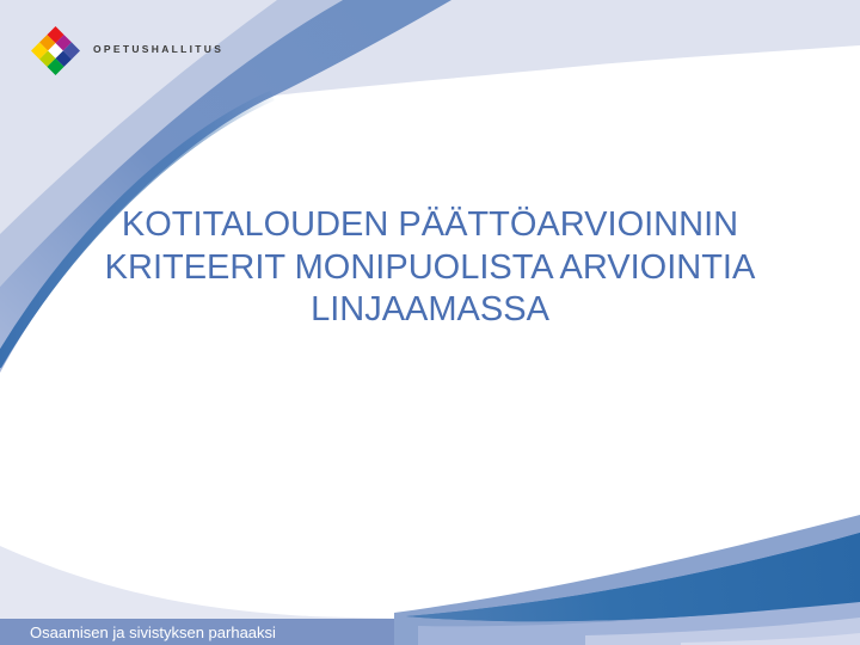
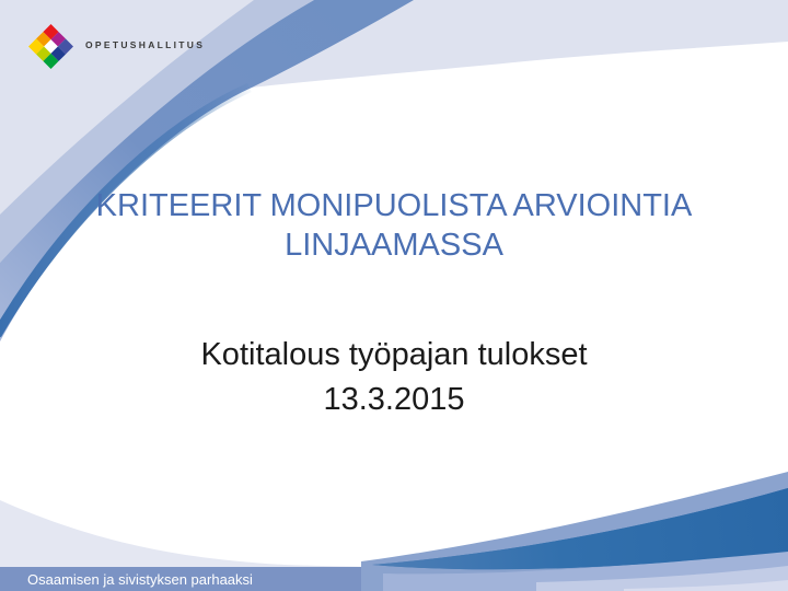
  OPETUSHALLITUS
- KOTITALOUDEN PÄÄTTÖARVIOINNIN
  KRITEERIT MONIPUOLISTA ARVIOINTIA
  LINJAAMASSA
+ Kotitalous työpajan tulokset
+ 13.3.2015
  Osaamisen ja sivistyksen parhaaksi
